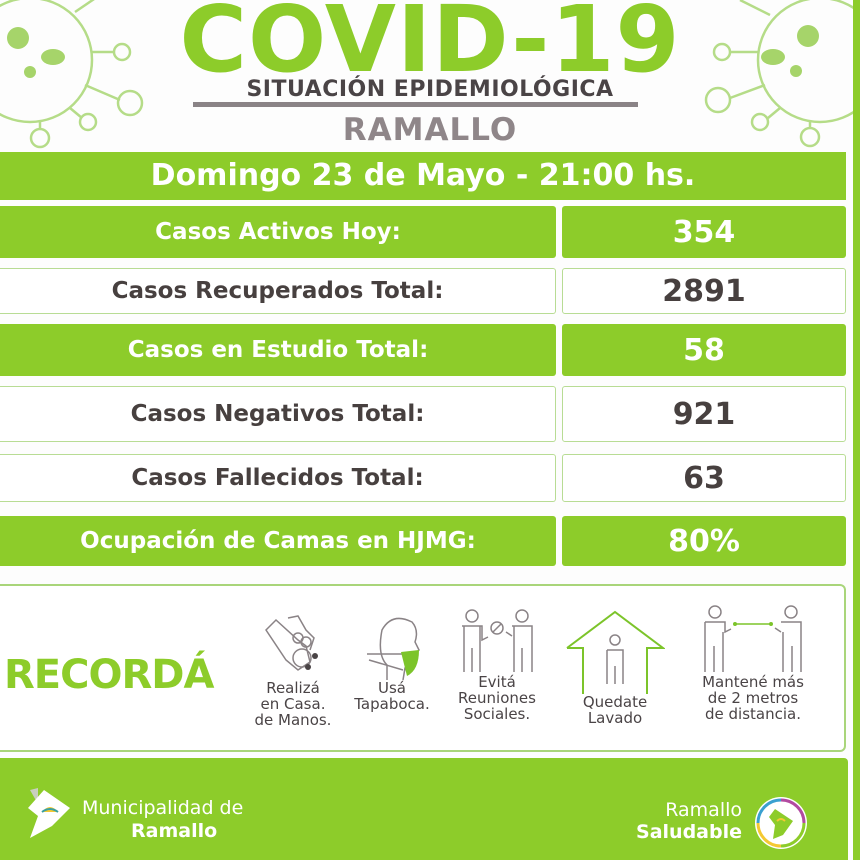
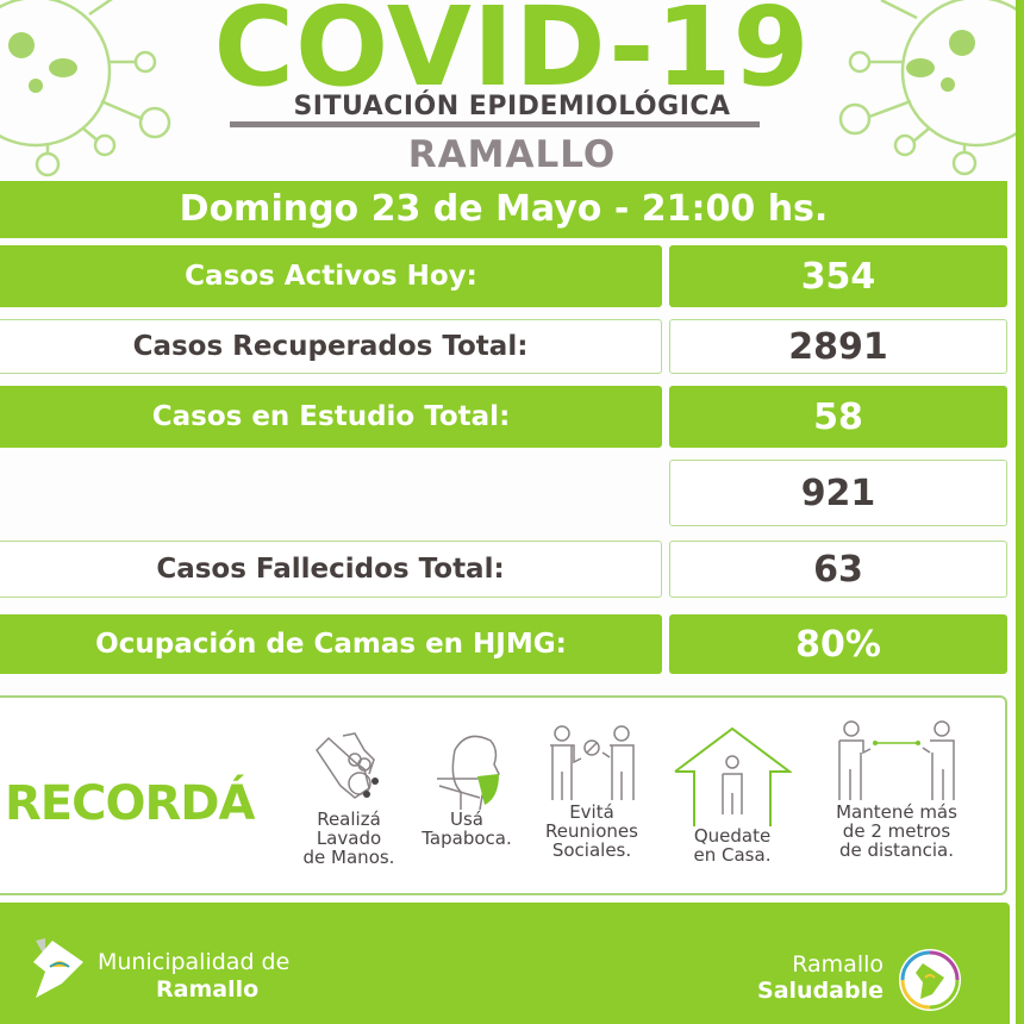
  COVID-19
  SITUACIÓN EPIDEMIOLÓGICA
  RAMALLO
  Domingo 23 de Mayo - 21:00 hs.
  Casos Activos Hoy:
  354
  Casos Recuperados Total:
  2891
  Casos en Estudio Total:
  58
- Casos Negativos Total:
  921
  Casos Fallecidos Total:
  63
  Ocupación de Camas en HJMG:
  80%
  RECORDÁ
  Realizá
- en Casa.
+ Lavado
  de Manos.
  Usá
  Tapaboca.
  Evitá
  Reuniones
  Sociales.
  Quedate
- Lavado
+ en Casa.
  Mantené más
  de 2 metros
  de distancia.
  Municipalidad de
  Ramallo
  Ramallo
  Saludable
